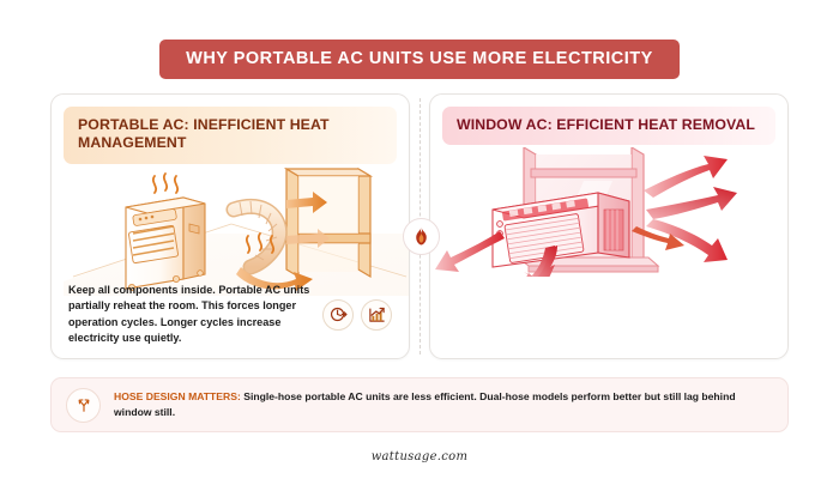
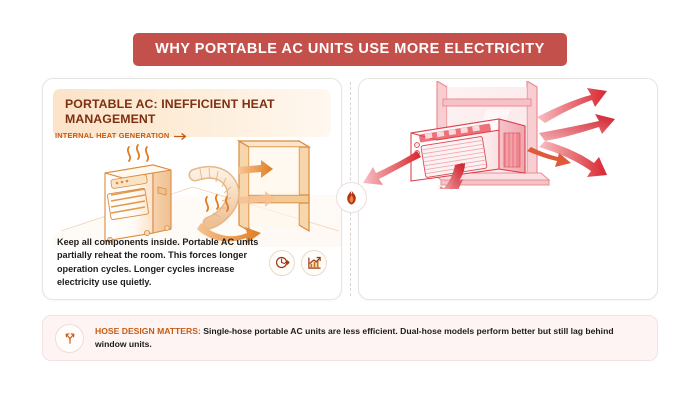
  WHY PORTABLE AC UNITS USE MORE ELECTRICITY
  PORTABLE AC: INEFFICIENT HEAT MANAGEMENT
+ INTERNAL HEAT GENERATION
  Keep all components inside. Portable AC units partially reheat the room. This forces longer operation cycles. Longer cycles increase electricity use quietly.
- WINDOW AC: EFFICIENT HEAT REMOVAL
- HOSE DESIGN MATTERS: Single-hose portable AC units are less efficient. Dual-hose models perform better but still lag behind window still.
+ HOSE DESIGN MATTERS: Single-hose portable AC units are less efficient. Dual-hose models perform better but still lag behind window units.
- wattusage.com
